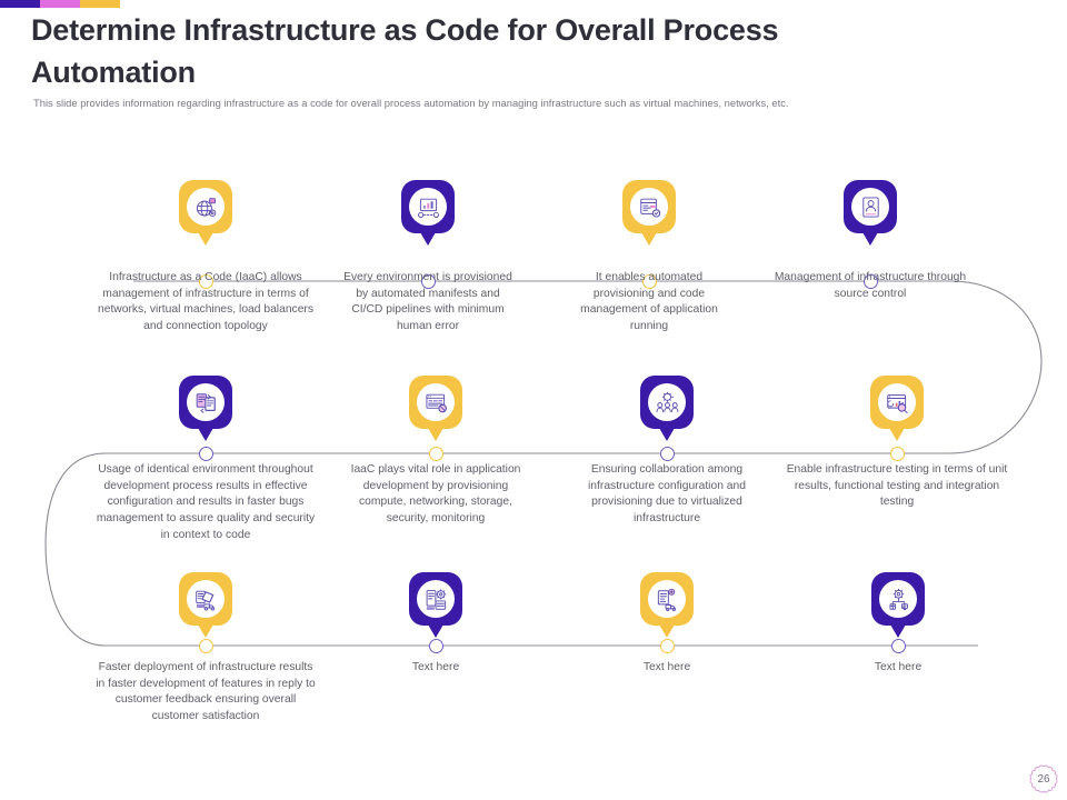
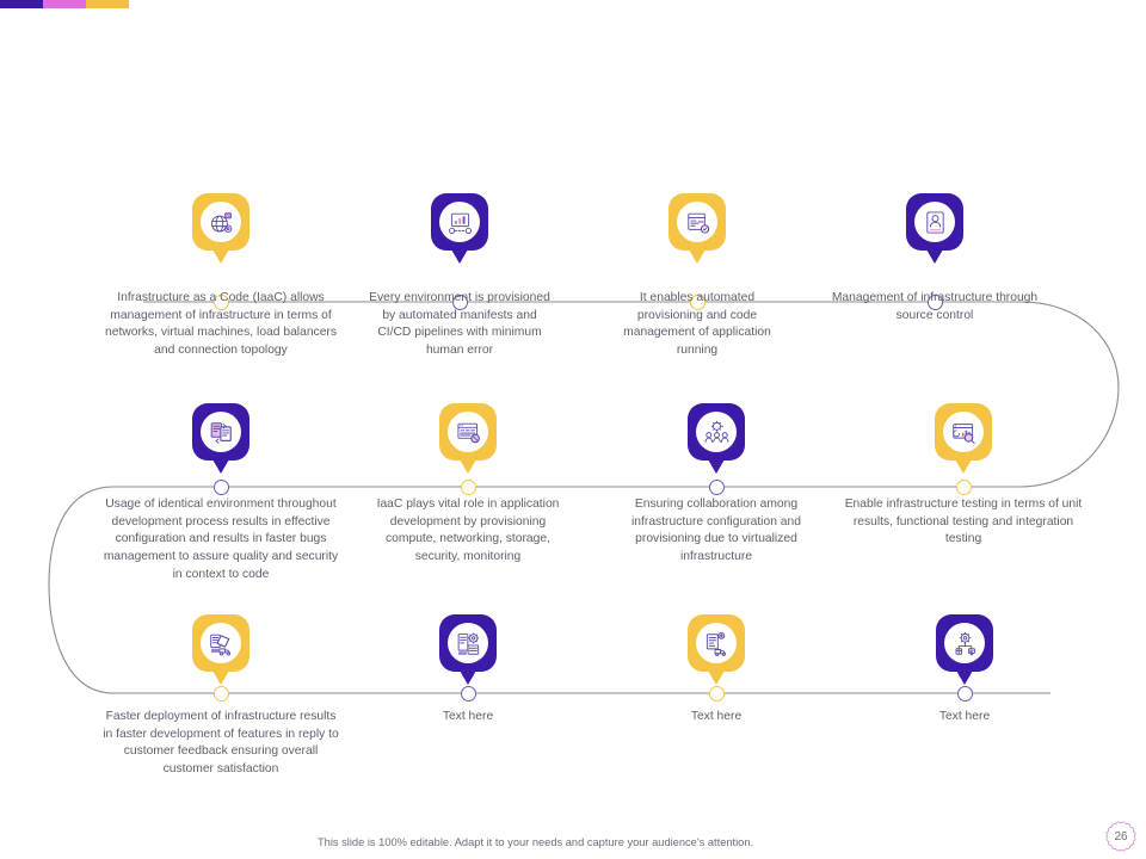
- Determine Infrastructure as Code for Overall Process Automation
- This slide provides information regarding infrastructure as a code for overall process automation by managing infrastructure such as virtual machines, networks, etc.
  Infrastructure as a Code (IaaC) allows management of infrastructure in terms of networks, virtual machines, load balancers and connection topology
  Every environment is provisioned by automated manifests and CI/CD pipelines with minimum human error
  It enables automated provisioning and code management of application running
  Management of infrastructure through source control
  Usage of identical environment throughout development process results in effective configuration and results in faster bugs management to assure quality and security in context to code
  IaaC plays vital role in application development by provisioning compute, networking, storage, security, monitoring
  Ensuring collaboration among infrastructure configuration and provisioning due to virtualized infrastructure
  Enable infrastructure testing in terms of unit results, functional testing and integration testing
  Faster deployment of infrastructure results in faster development of features in reply to customer feedback ensuring overall customer satisfaction
  Text here
  Text here
  Text here
+ This slide is 100% editable. Adapt it to your needs and capture your audience's attention.
  26
